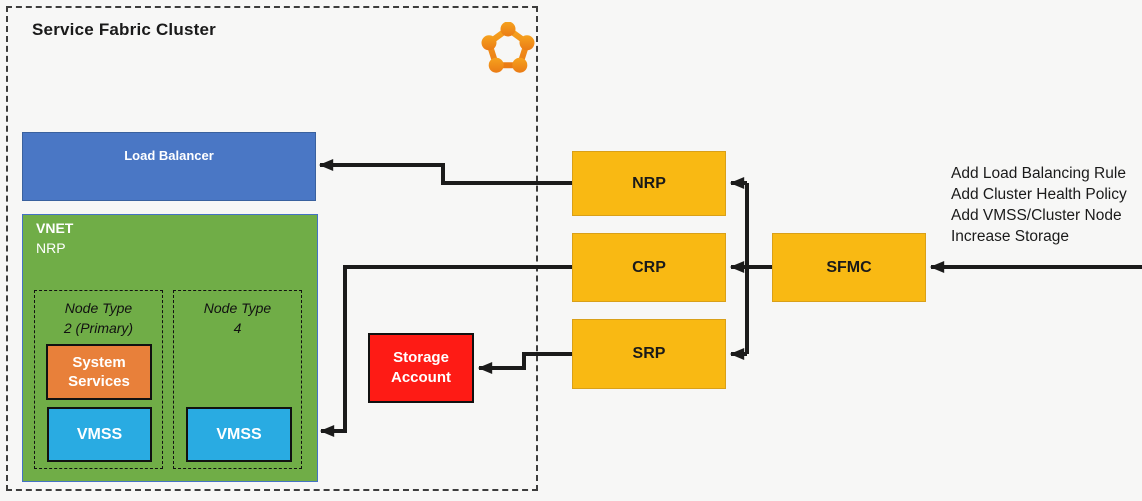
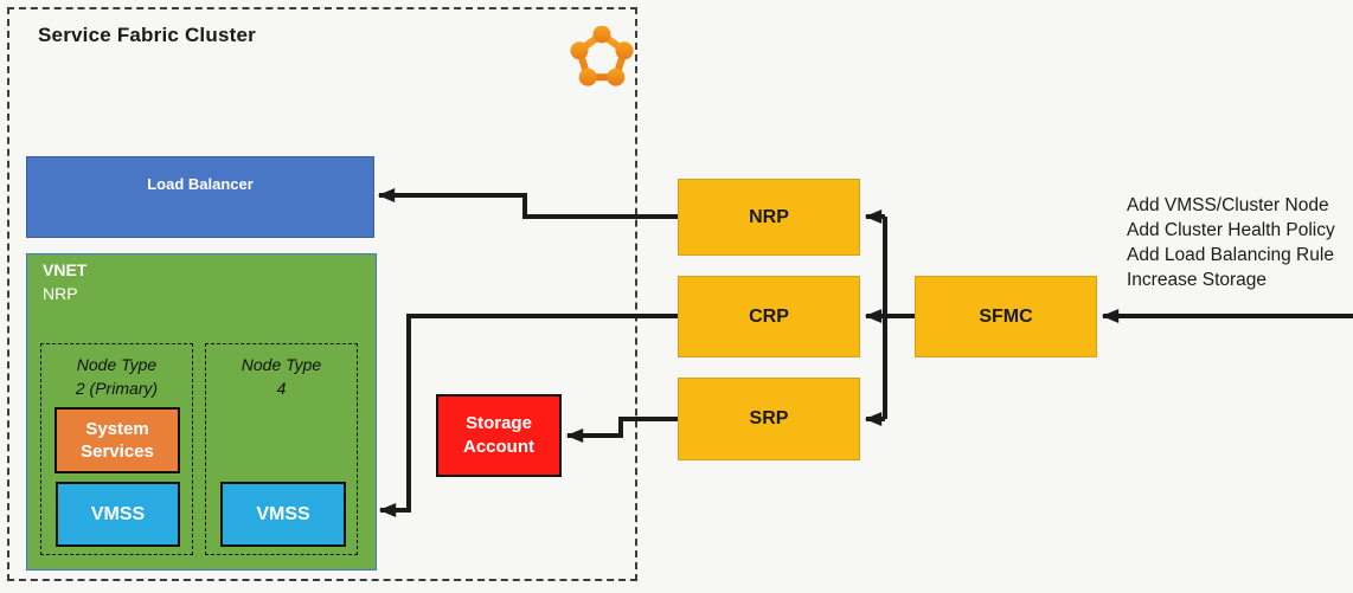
  Service Fabric Cluster
  Load Balancer
  VNET
  NRP
  Node Type
  2 (Primary)
  System Services
  VMSS
  Node Type
  4
  VMSS
  NRP
  CRP
  SRP
  SFMC
  Storage Account
- Add Load Balancing Rule
+ Add VMSS/Cluster Node
  Add Cluster Health Policy
- Add VMSS/Cluster Node
+ Add Load Balancing Rule
  Increase Storage
